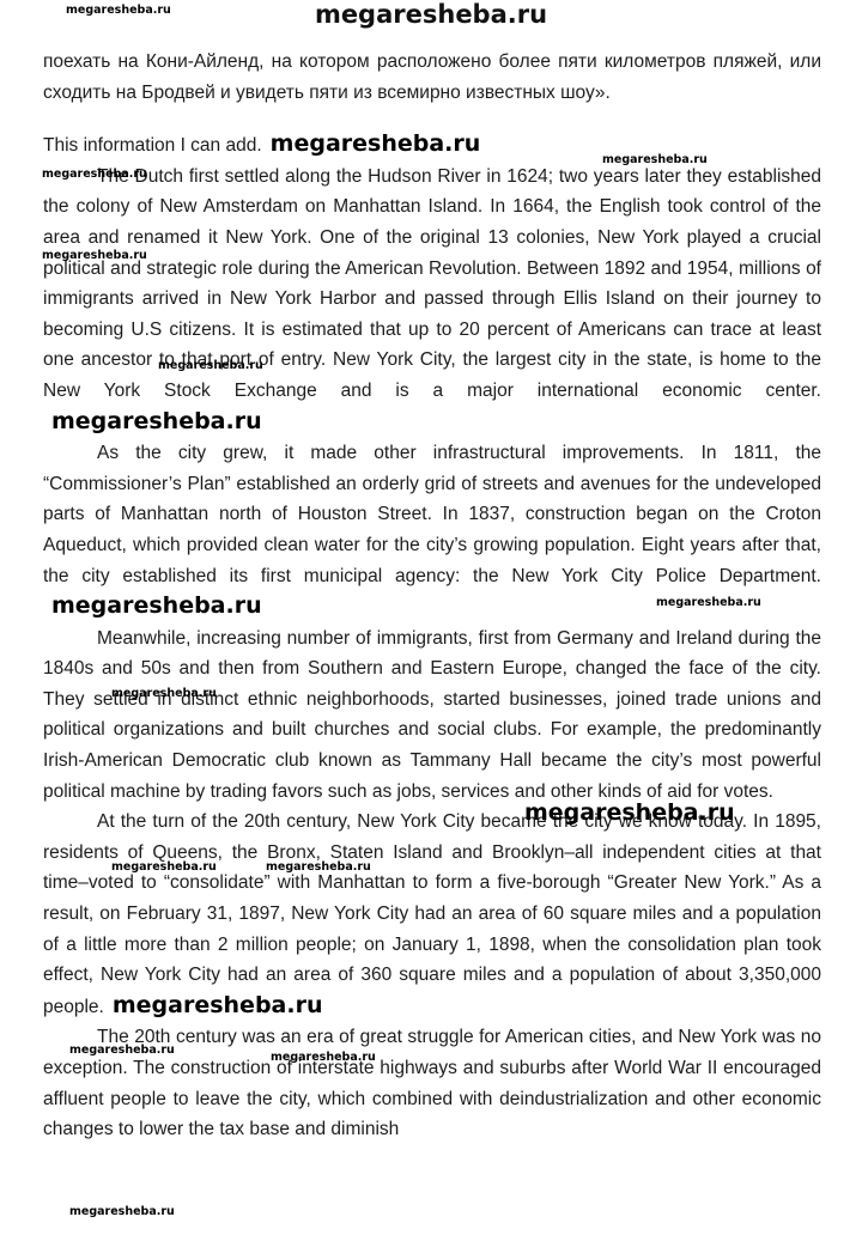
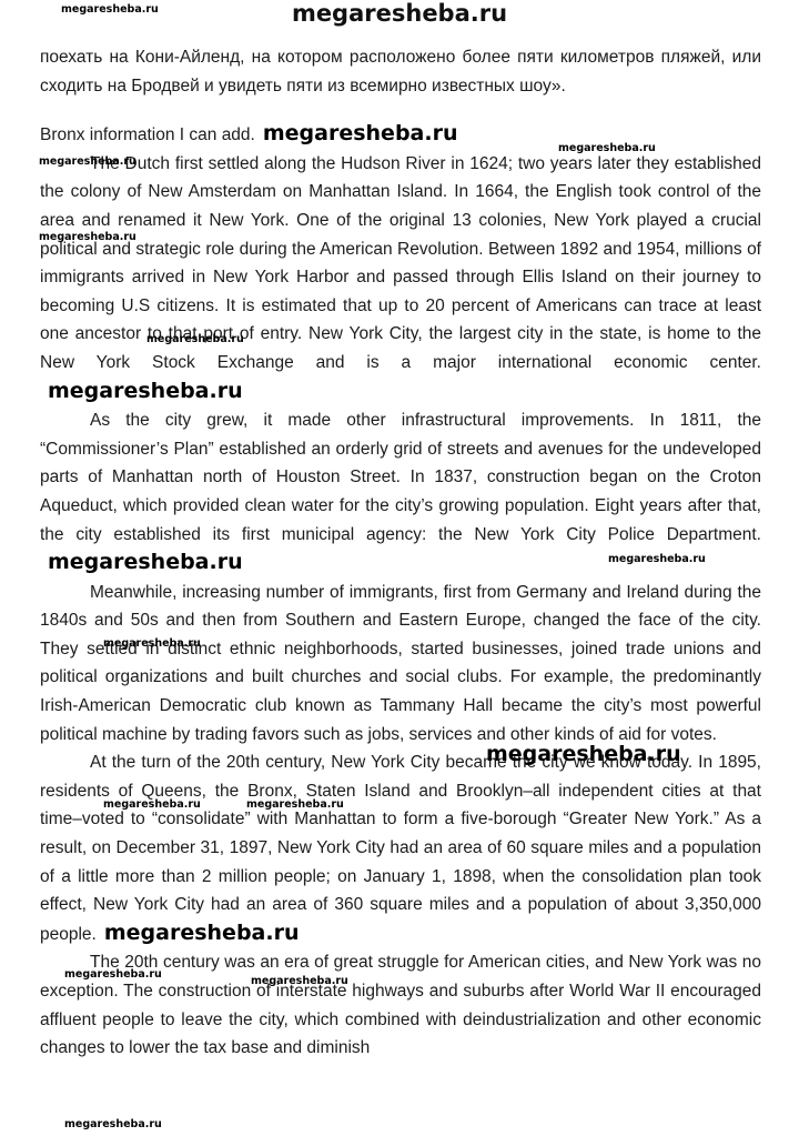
  megaresheba.ru
  поехать на Кони-Айленд, на котором расположено более пяти километров пляжей, или сходить на Бродвей и увидеть пяти из всемирно известных шоу».
- This information I can add. megaresheba.ru
+ Bronx information I can add. megaresheba.ru
  The Dutch first settled along the Hudson River in 1624; two years later they established the colony of New Amsterdam on Manhattan Island. In 1664, the English took control of the area and renamed it New York. One of the original 13 colonies, New York played a crucial political and strategic role during the American Revolution. Between 1892 and 1954, millions of immigrants arrived in New York Harbor and passed through Ellis Island on their journey to becoming U.S citizens. It is estimated that up to 20 percent of Americans can trace at least one ancestor to that port of entry. New York City, the largest city in the state, is home to the New York Stock Exchange and is a major international economic center.megaresheba.ru
  As the city grew, it made other infrastructural improvements. In 1811, the “Commissioner’s Plan” established an orderly grid of streets and avenues for the undeveloped parts of Manhattan north of Houston Street. In 1837, construction began on the Croton Aqueduct, which provided clean water for the city’s growing population. Eight years after that, the city established its first municipal agency: the New York City Police Department.megaresheba.ru
  Meanwhile, increasing number of immigrants, first from Germany and Ireland during the 1840s and 50s and then from Southern and Eastern Europe, changed the face of the city. They settled in distinct ethnic neighborhoods, started businesses, joined trade unions and political organizations and built churches and social clubs. For example, the predominantly Irish-American Democratic club known as Tammany Hall became the city’s most powerful political machine by trading favors such as jobs, services and other kinds of aid for votes.
- At the turn of the 20th century, New York City became the city we know today. In 1895, residents of Queens, the Bronx, Staten Island and Brooklyn–all independent cities at that time–voted to “consolidate” with Manhattan to form a five-borough “Greater New York.” As a result, on February 31, 1897, New York City had an area of 60 square miles and a population of a little more than 2 million people; on January 1, 1898, when the consolidation plan took effect, New York City had an area of 360 square miles and a population of about 3,350,000 people. megaresheba.ru
+ At the turn of the 20th century, New York City became the city we know today. In 1895, residents of Queens, the Bronx, Staten Island and Brooklyn–all independent cities at that time–voted to “consolidate” with Manhattan to form a five-borough “Greater New York.” As a result, on December 31, 1897, New York City had an area of 60 square miles and a population of a little more than 2 million people; on January 1, 1898, when the consolidation plan took effect, New York City had an area of 360 square miles and a population of about 3,350,000 people. megaresheba.ru
  The 20th century was an era of great struggle for American cities, and New York was no exception. The construction of interstate highways and suburbs after World War II encouraged affluent people to leave the city, which combined with deindustrialization and other economic changes to lower the tax base and diminish
  megaresheba.ru
  megaresheba.ru
  megaresheba.ru
  megaresheba.ru
  megaresheba.ru
  megaresheba.ru
  megaresheba.ru
  megaresheba.ru
  megaresheba.ru
  megaresheba.ru
  megaresheba.ru
  megaresheba.ru
  megaresheba.ru
